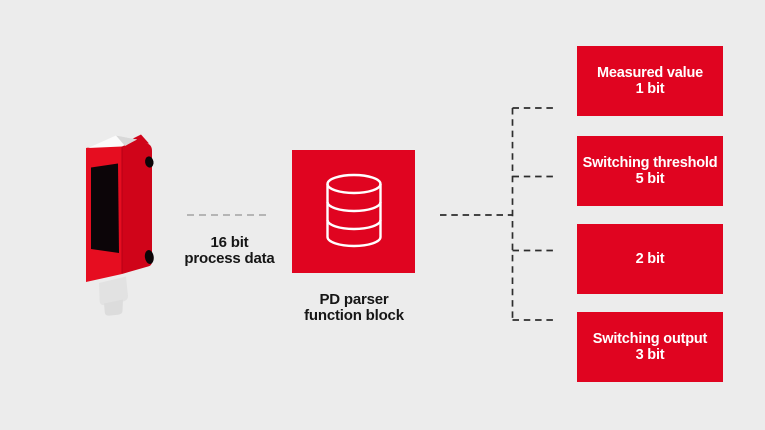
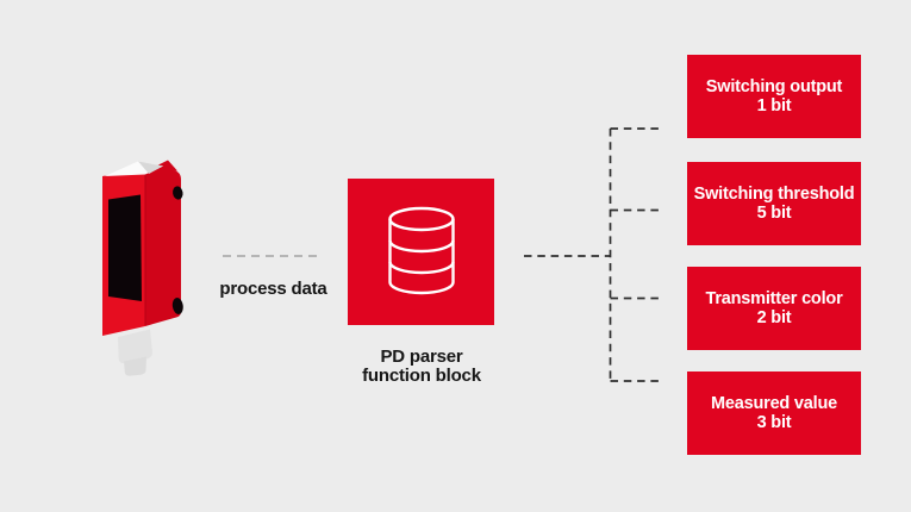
- 16 bit
  process data
  PD parser
  function block
- Measured value
+ Switching output
  1 bit
  Switching threshold
  5 bit
+ Transmitter color
  2 bit
- Switching output
+ Measured value
  3 bit
